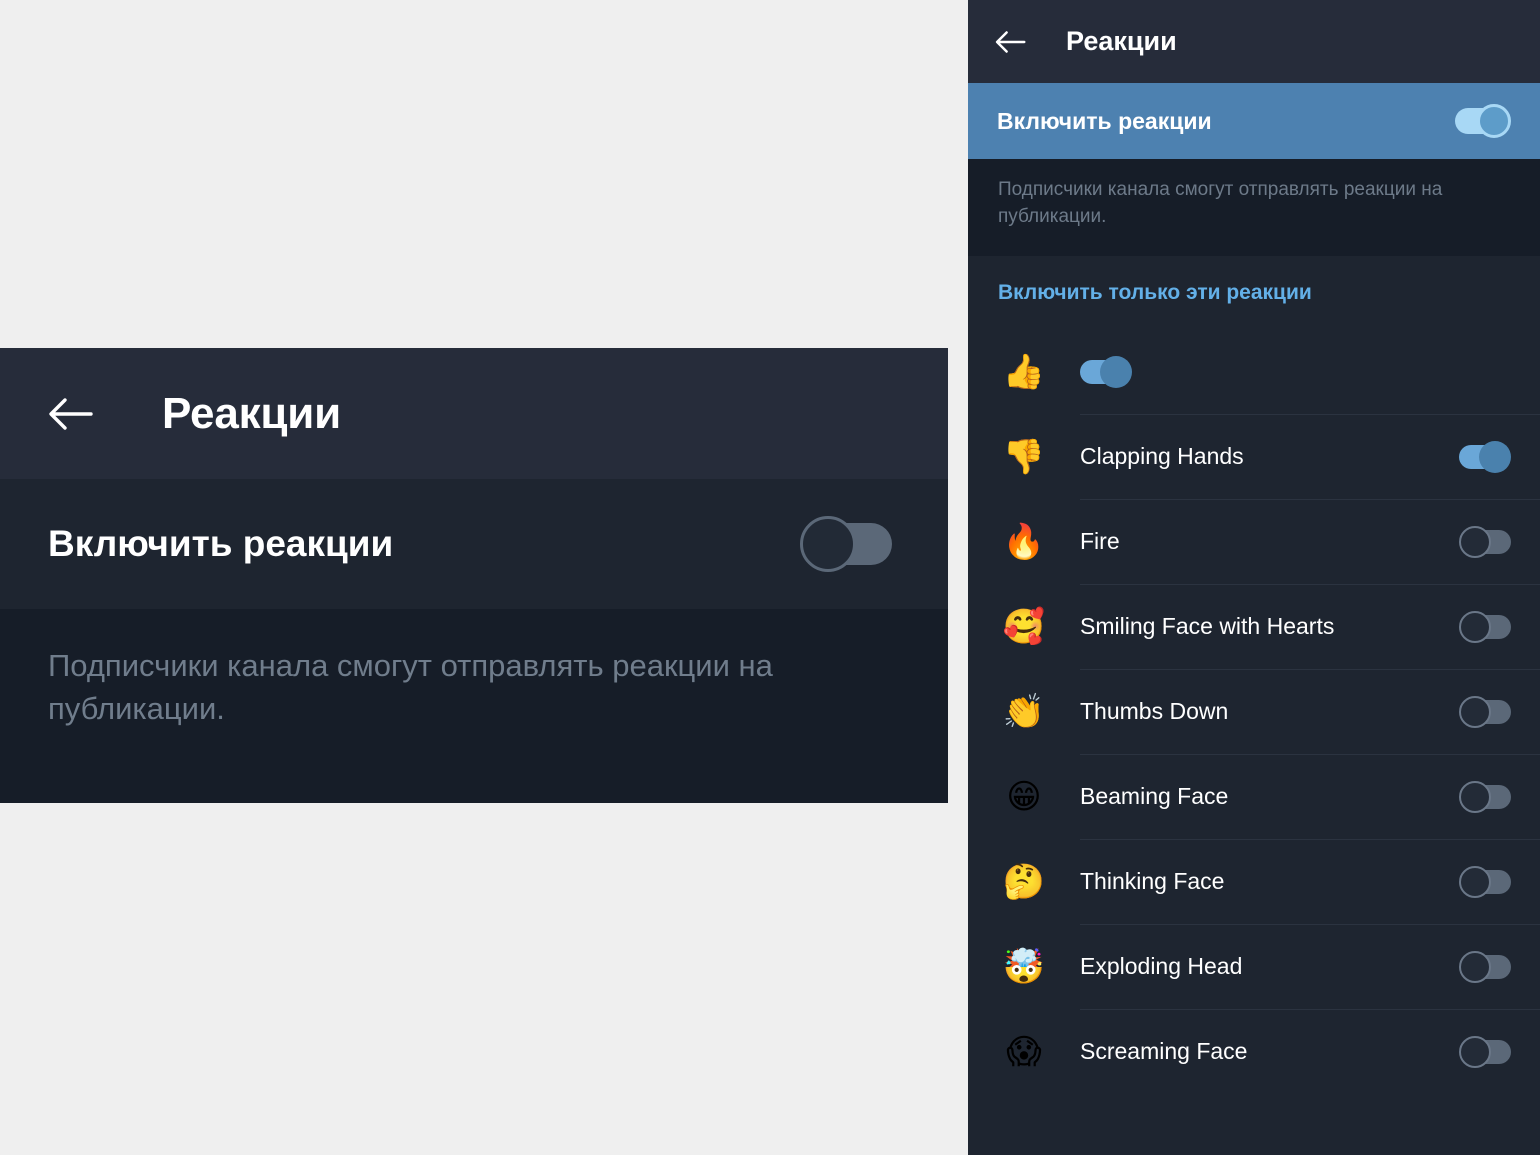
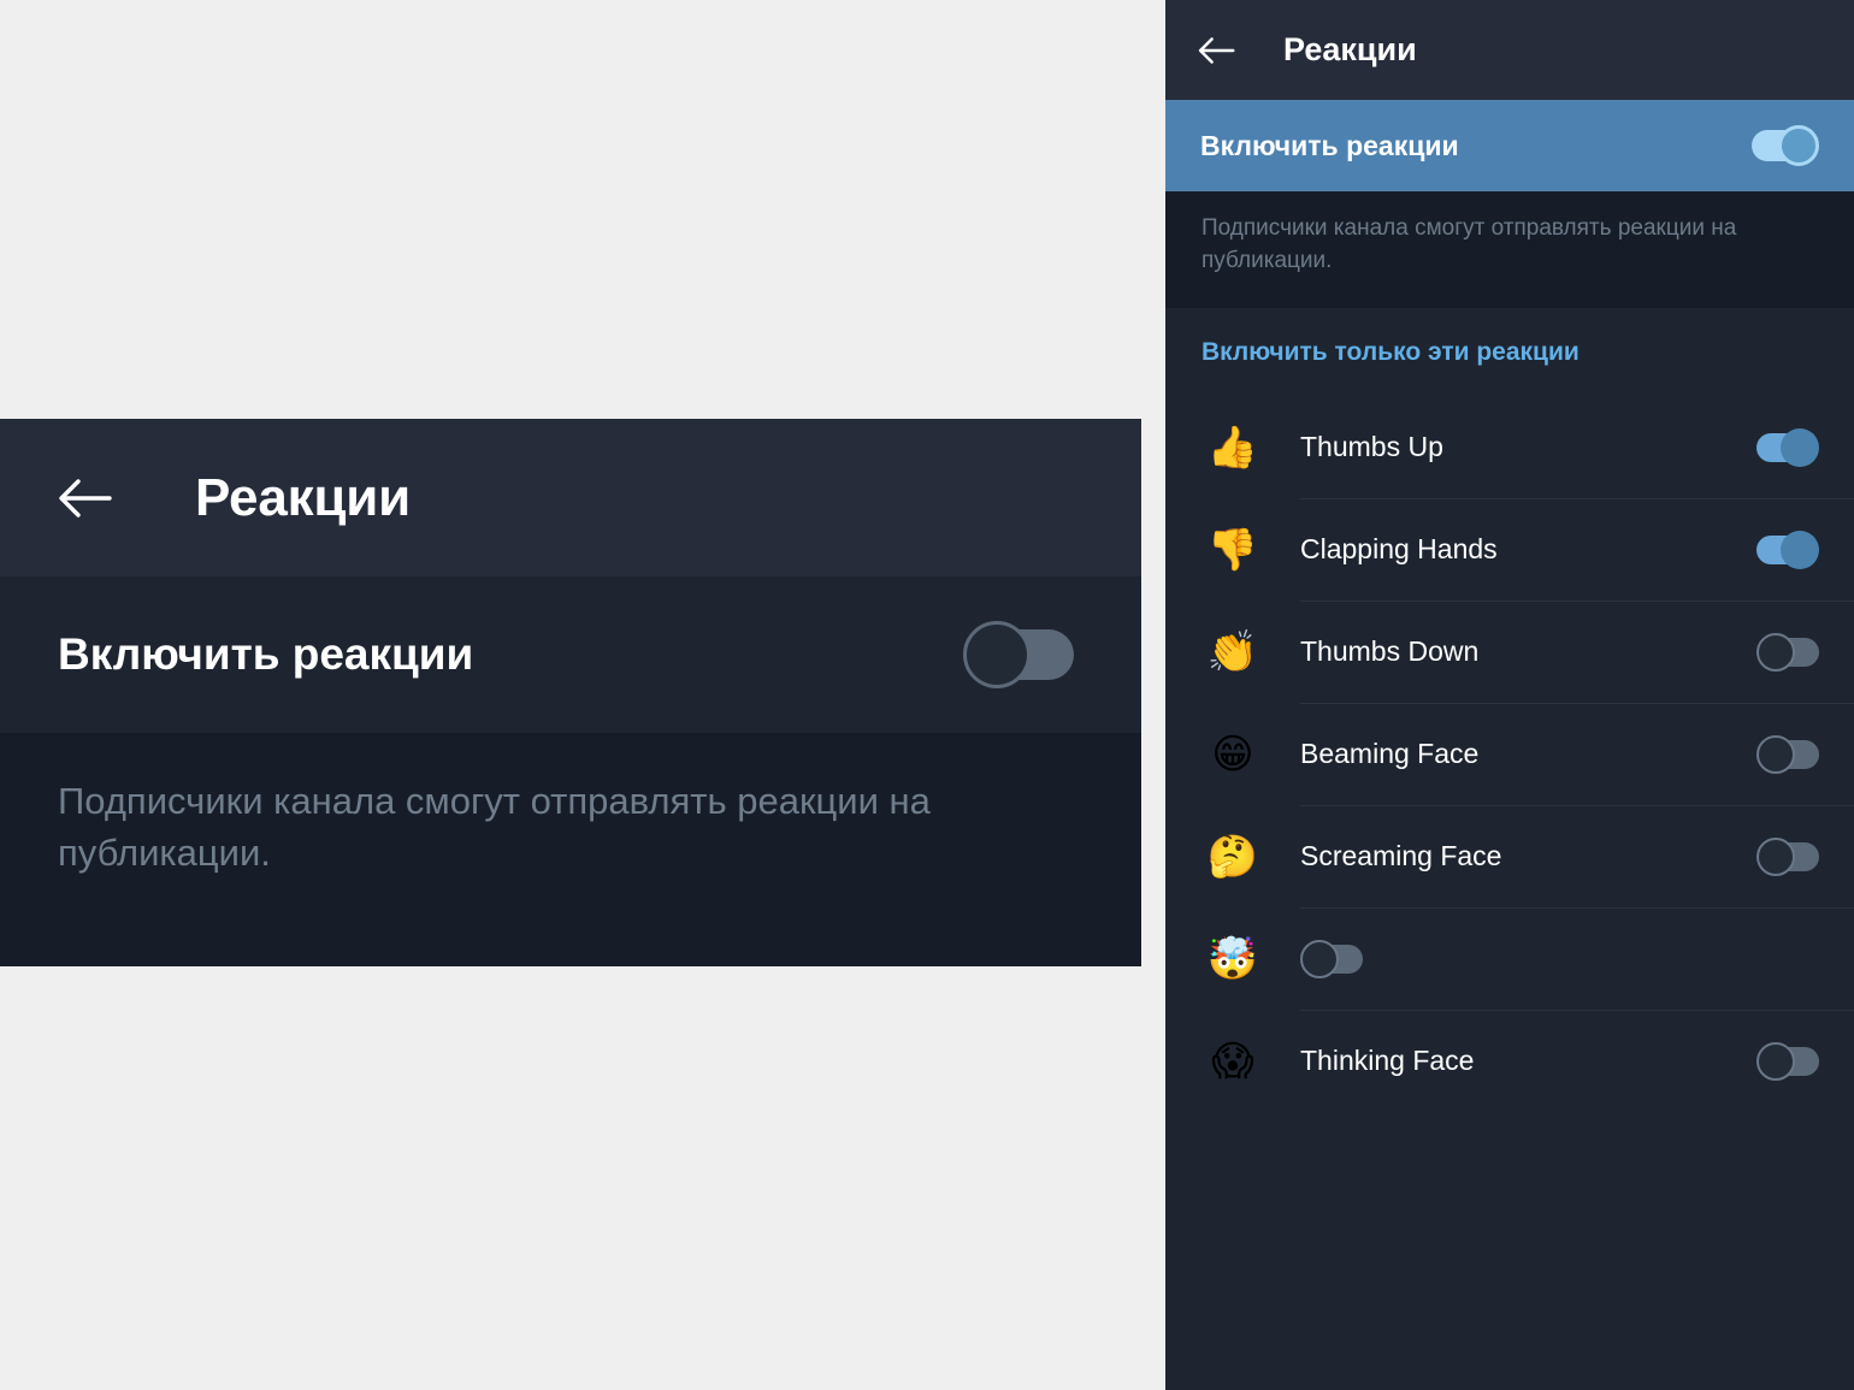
  Реакции
  Включить реакции
  Подписчики канала смогут отправлять реакции на публикации.
  Реакции
  Включить реакции
  Подписчики канала смогут отправлять реакции на публикации.
  Включить только эти реакции
  👍
+ Thumbs Up
  👎
  Clapping Hands
- 🔥
- Fire
- 🥰
- Smiling Face with Hearts
  👏
  Thumbs Down
  😁
  Beaming Face
  🤔
- Thinking Face
+ Screaming Face
  🤯
- Exploding Head
  😱
- Screaming Face
+ Thinking Face
